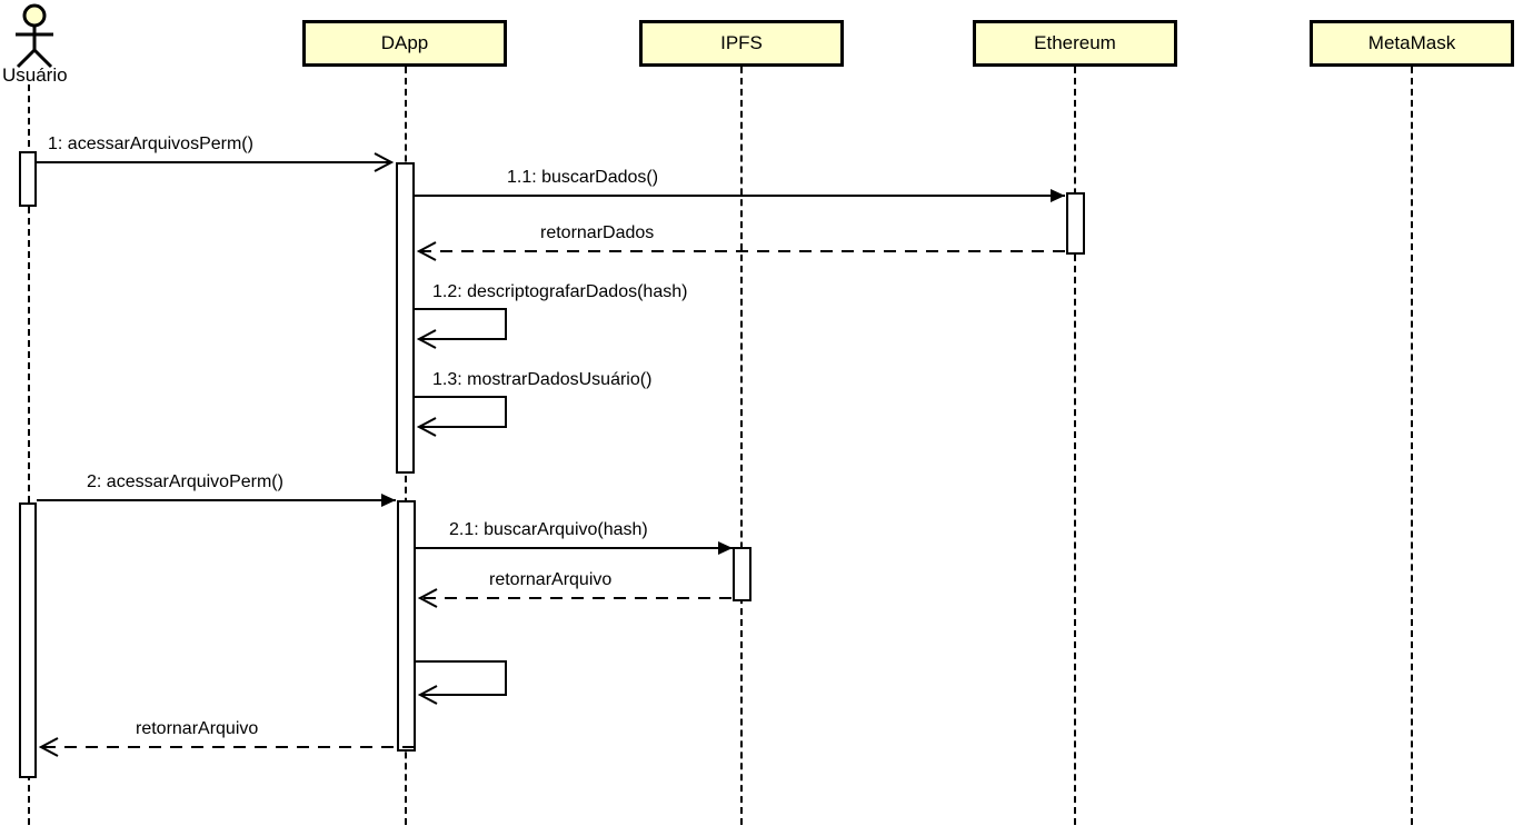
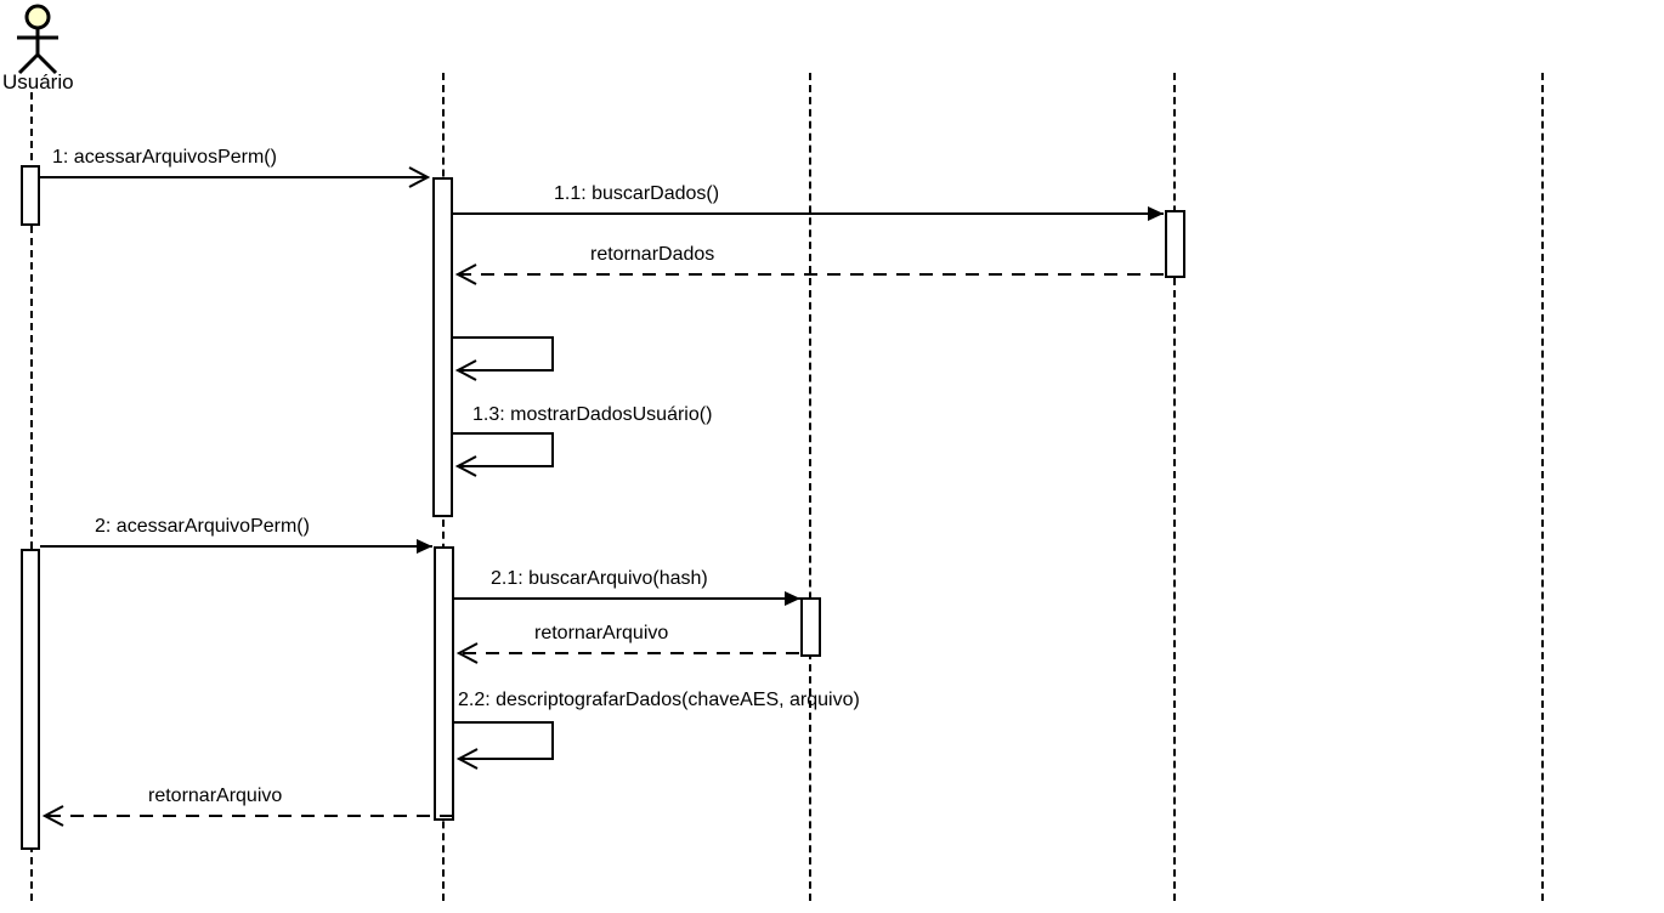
- DApp
- IPFS
- Ethereum
- MetaMask
  Usuário
  1: acessarArquivosPerm()
  1.1: buscarDados()
  retornarDados
- 1.2: descriptografarDados(hash)
  1.3: mostrarDadosUsuário()
  2: acessarArquivoPerm()
  2.1: buscarArquivo(hash)
  retornarArquivo
+ 2.2: descriptografarDados(chaveAES, arquivo)
  retornarArquivo
